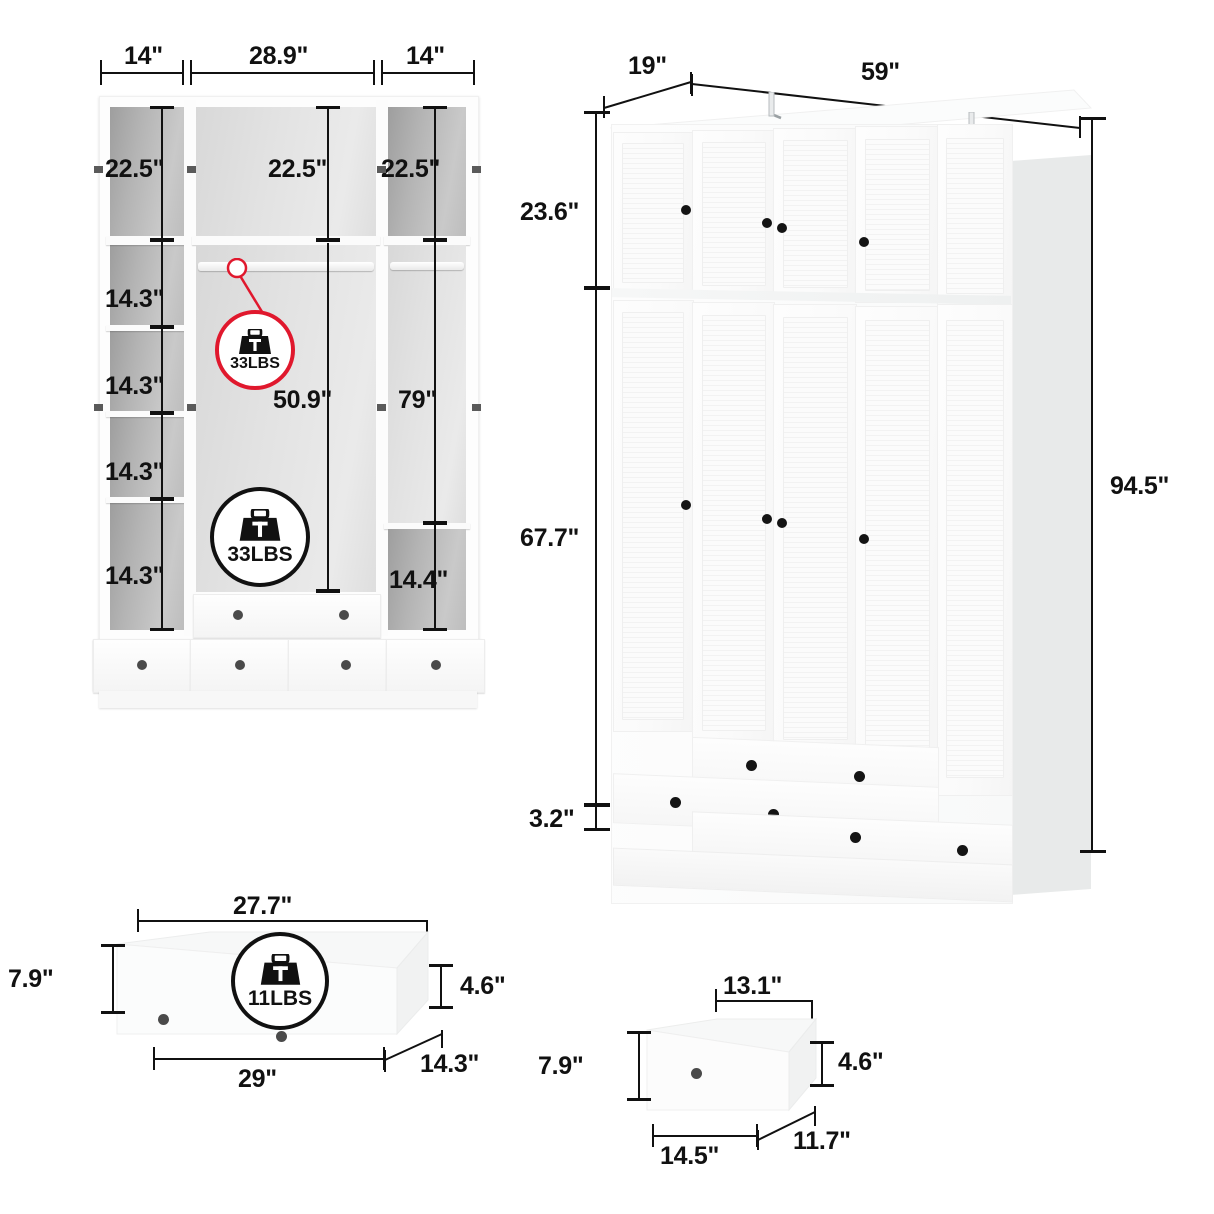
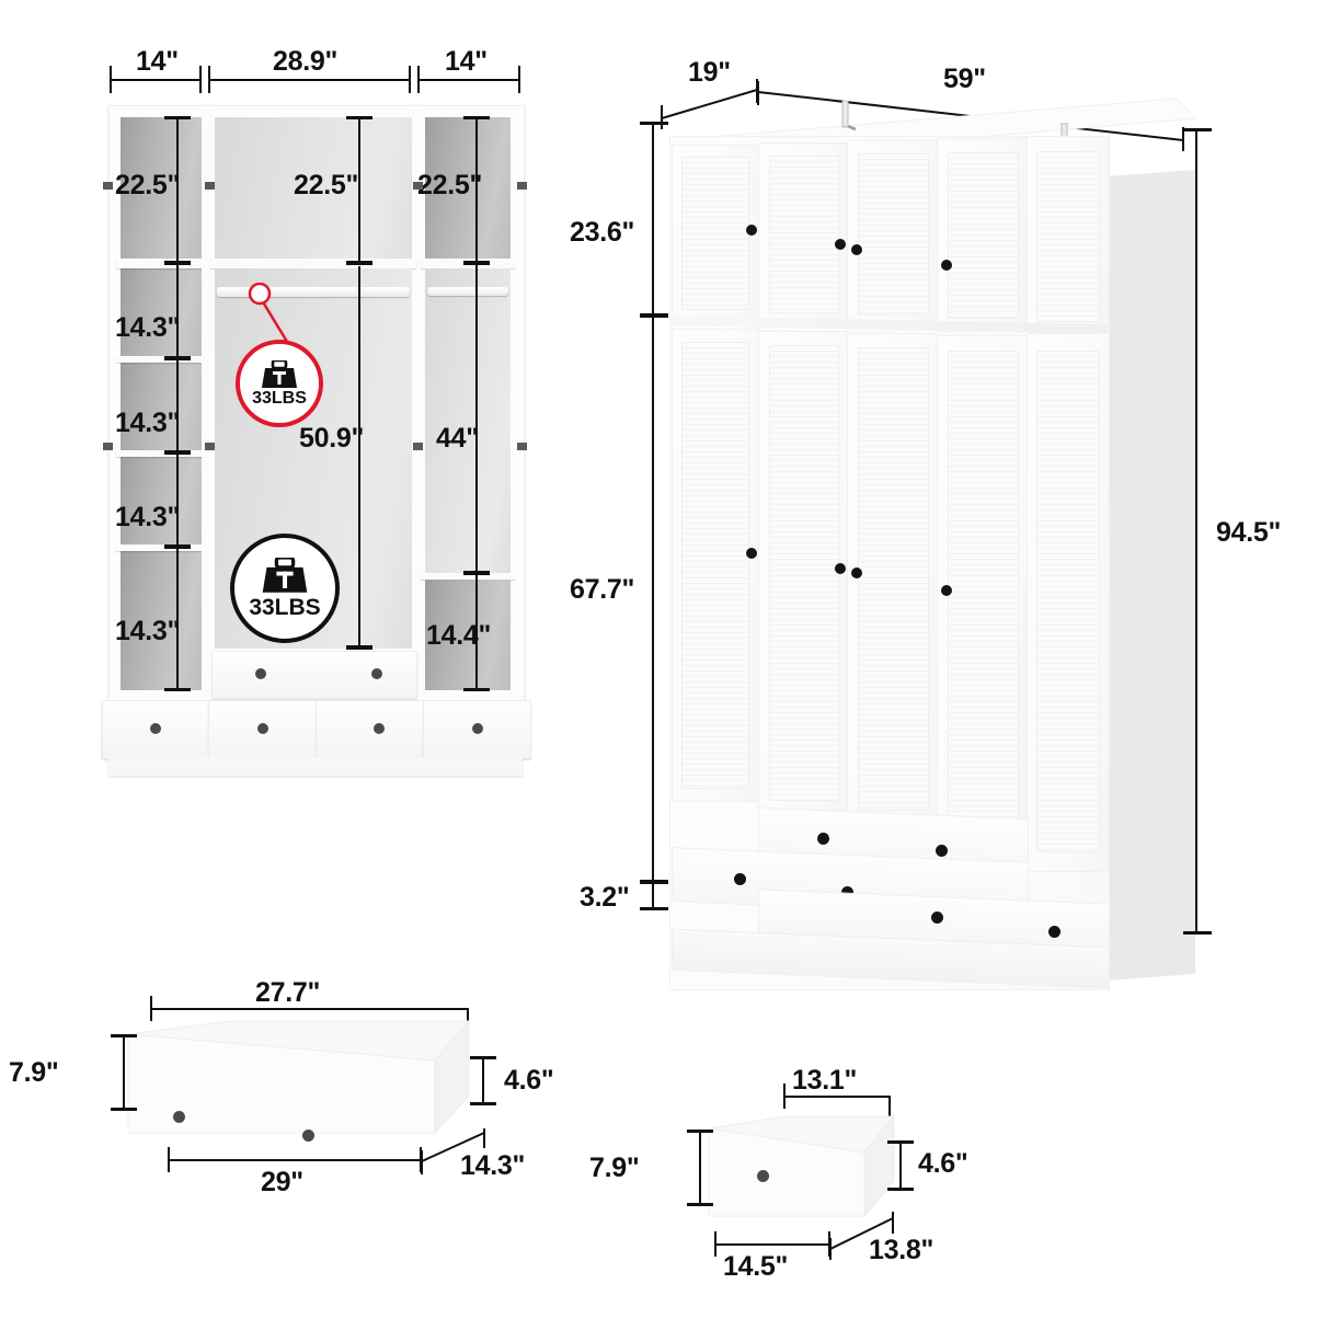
  14"
  28.9"
  14"
  22.5"
  14.3"
  14.3"
  14.3"
  14.3"
  22.5"
  50.9"
  22.5"
- 79"
+ 44"
  14.4"
  33LBS
  33LBS
  19"
  59"
  23.6"
  67.7"
  3.2"
  94.5"
  27.7"
  7.9"
  4.6"
  29"
  14.3"
- 11LBS
  13.1"
  7.9"
  4.6"
  14.5"
- 11.7"
+ 13.8"
